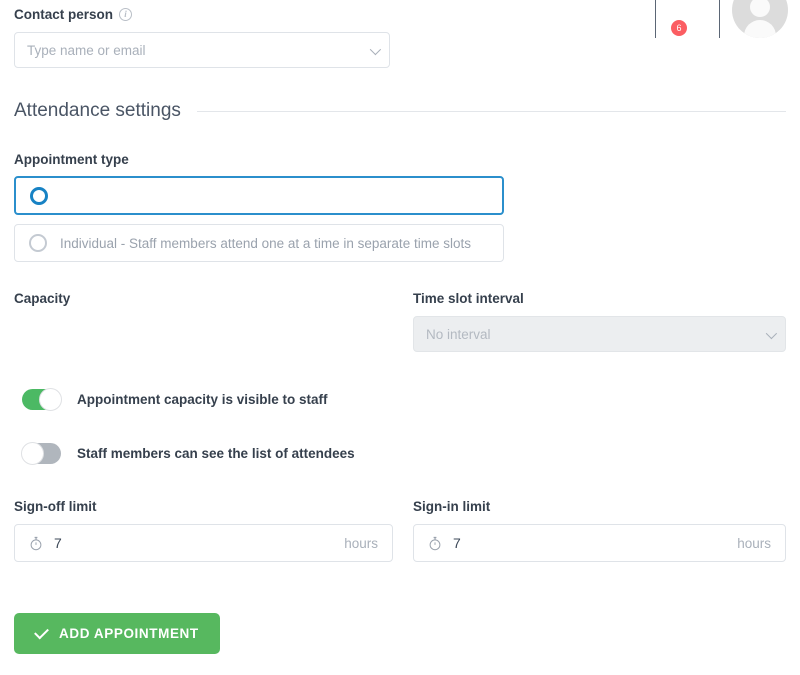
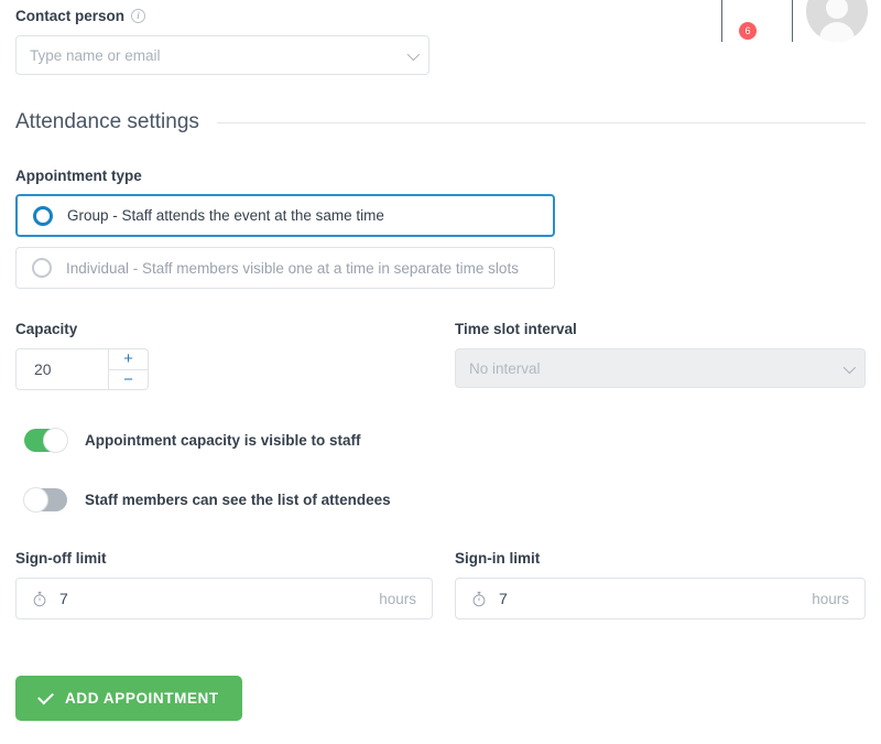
  6
  Contact person
  i
  Type name or email
  Attendance settings
  Appointment type
+ Group - Staff attends the event at the same time
- Individual - Staff members attend one at a time in separate time slots
+ Individual - Staff members visible one at a time in separate time slots
  Capacity
+ 20
+ +
+ −
  Time slot interval
  No interval
  Appointment capacity is visible to staff
  Staff members can see the list of attendees
  Sign-off limit
  7
  hours
  Sign-in limit
  7
  hours
  ADD APPOINTMENT
